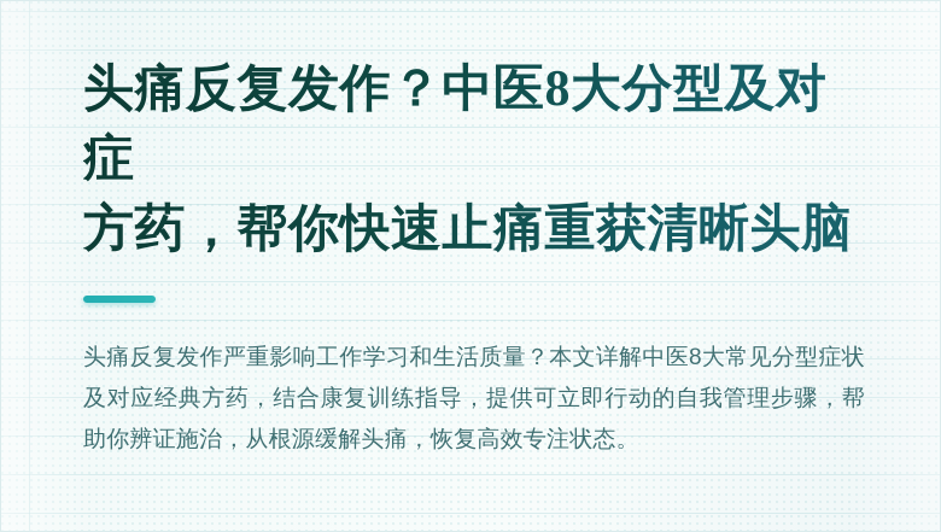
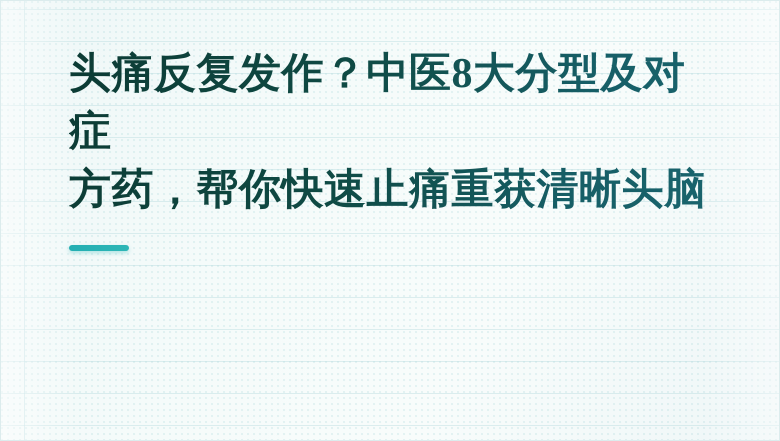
  头痛反复发作？中医8大分型及对症
  方药，帮你快速止痛重获清晰头脑
- 头痛反复发作严重影响工作学习和生活质量？本文详解中医8大常见分型症状及对应经典方药，结合康复训练指导，提供可立即行动的自我管理步骤，帮助你辨证施治，从根源缓解头痛，恢复高效专注状态。
